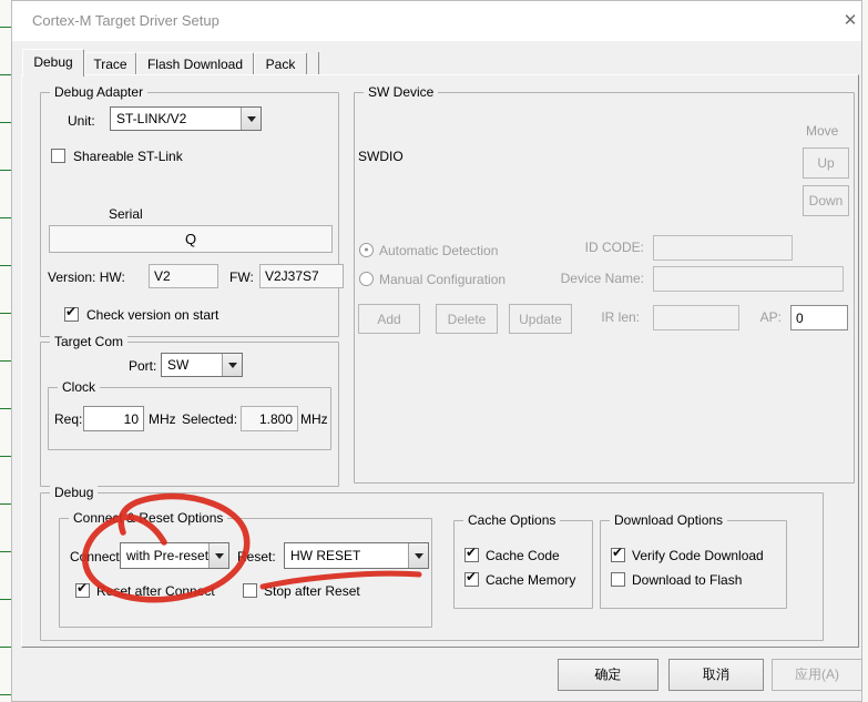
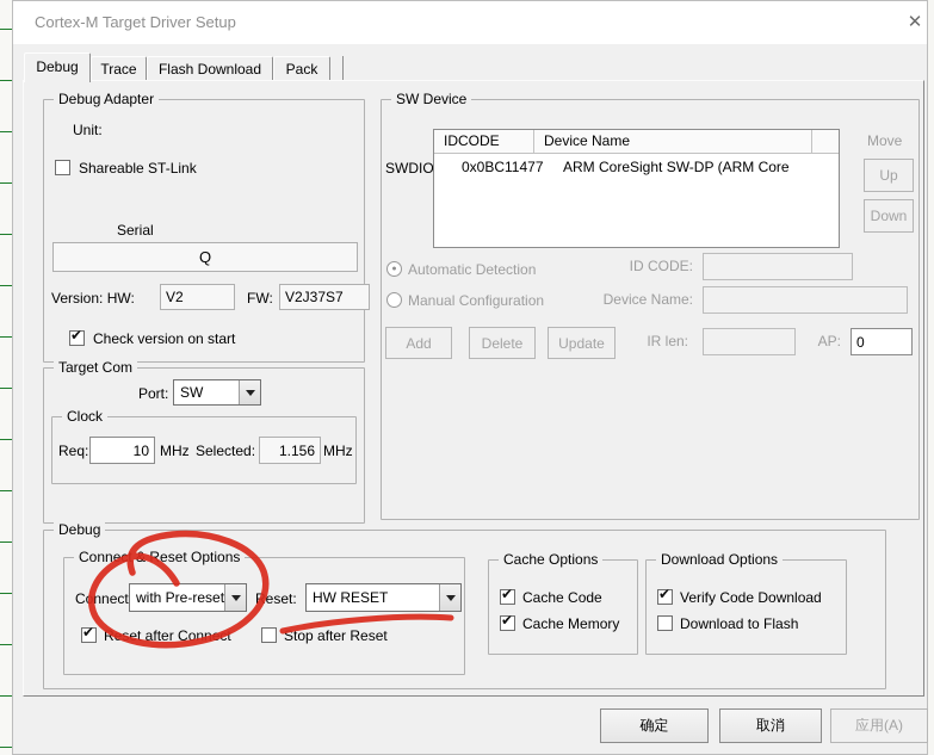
  Cortex-M Target Driver Setup
  ✕
  Debug
  Trace
  Flash Download
  Pack
  Debug Adapter
  Unit:
- ST-LINK/V2
  Shareable ST-Link
  Serial
  Q
  Version: HW:
  V2
  FW:
  V2J37S7
  ✔
  Check version on start
  SW Device
  SWDIO
+ IDCODE
+ Device Name
+ 0x0BC11477
+ ARM CoreSight SW-DP (ARM Core
  Move
  Up
  Down
  Automatic Detection
  Manual Configuration
  ID CODE:
  Device Name:
  Add
  Delete
  Update
  IR len:
  AP:
  0
  Target Com
  Port:
  SW
  Clock
  Req:
  10
  MHz
  Selected:
- 1.800
+ 1.156
  MHz
  Debug
  Conne Reset Options
  Cnnect
  with Pre-reset
  eset:
  HW RESET
  ✔
  Ret after Connt
  Stop after Reset
  Cache Options
  ✔
  Cache Code
  ✔
  Cache Memory
  Download Options
  ✔
  Verify Code Download
  Download to Flash
  确定
  取消
  应用(A)
